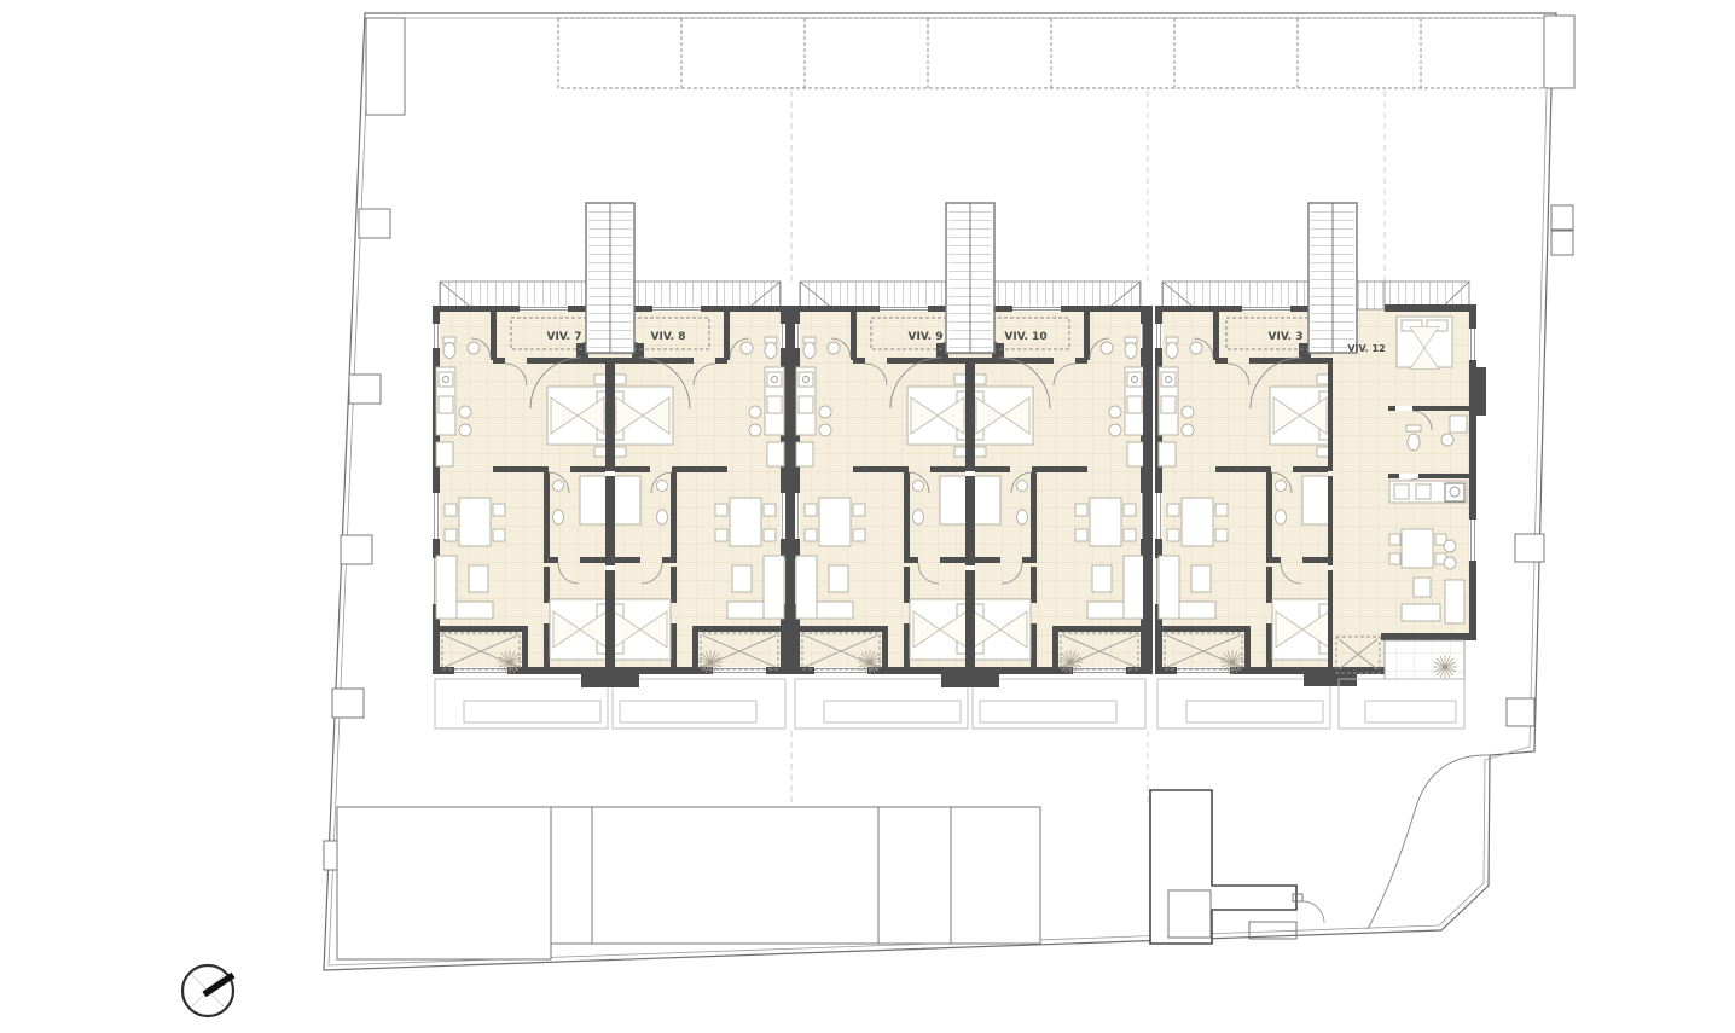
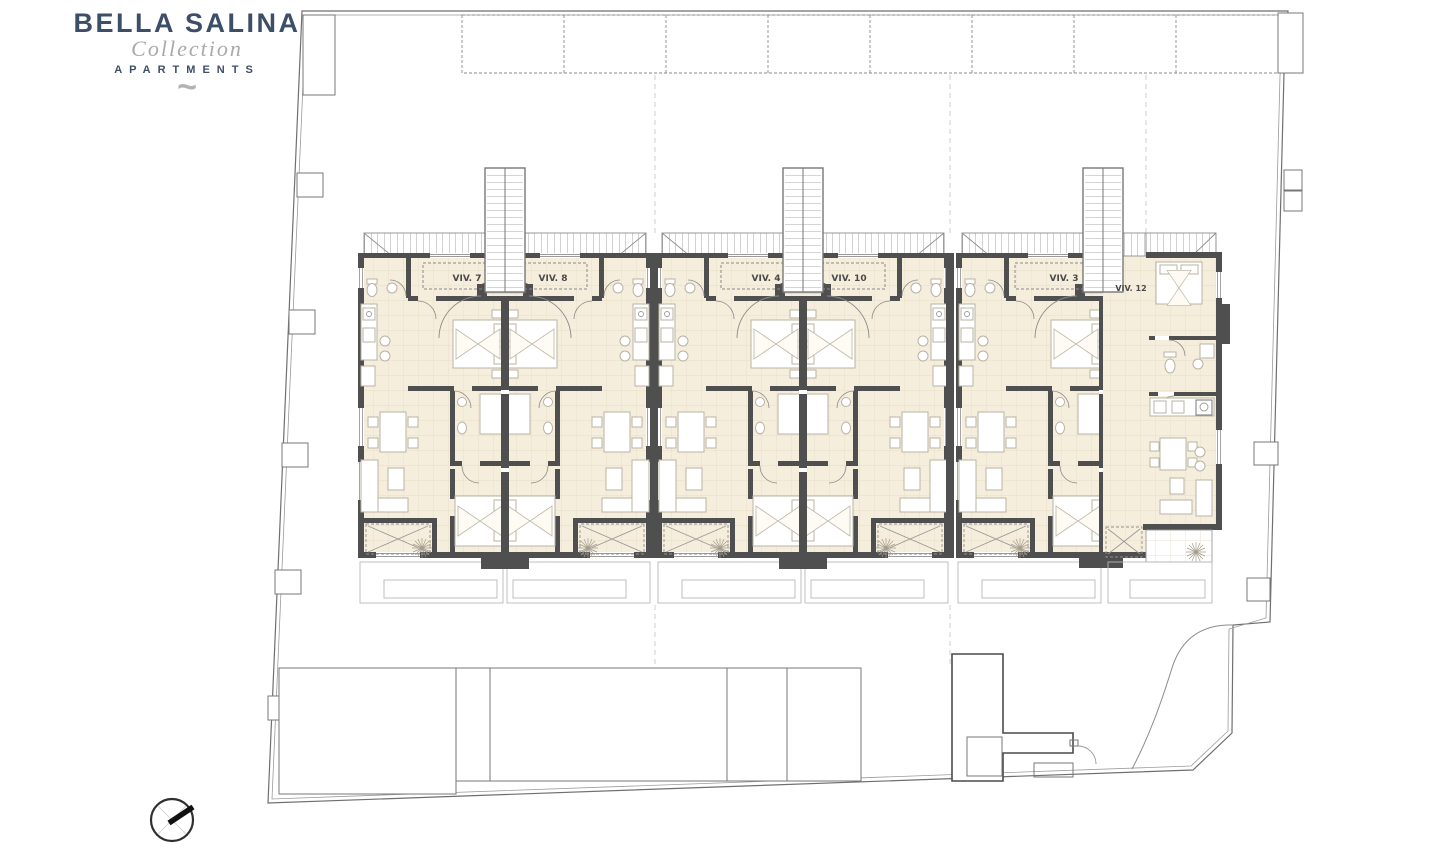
+ BELLA SALINA
+ Collection
+ APARTMENTS
+ ~
  VIV. 7
  VIV. 8
- VIV. 9
+ VIV. 4
  VIV. 10
  VIV. 3
  VIV. 12
